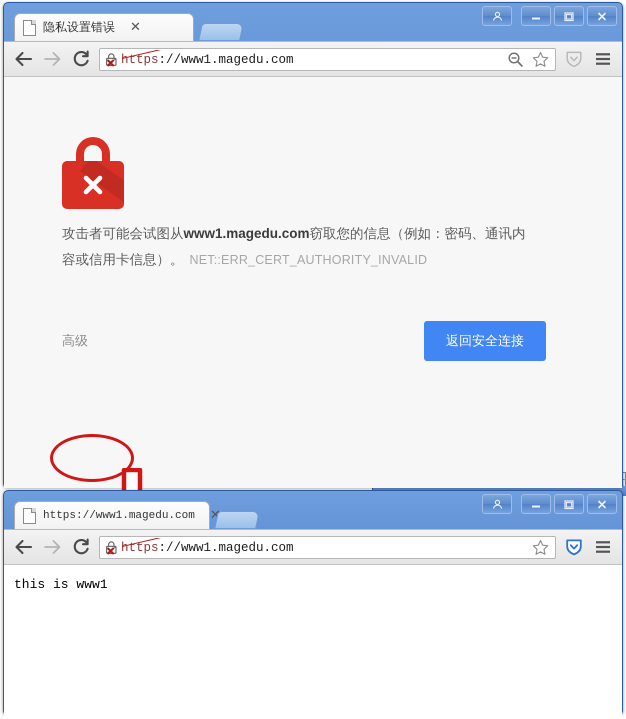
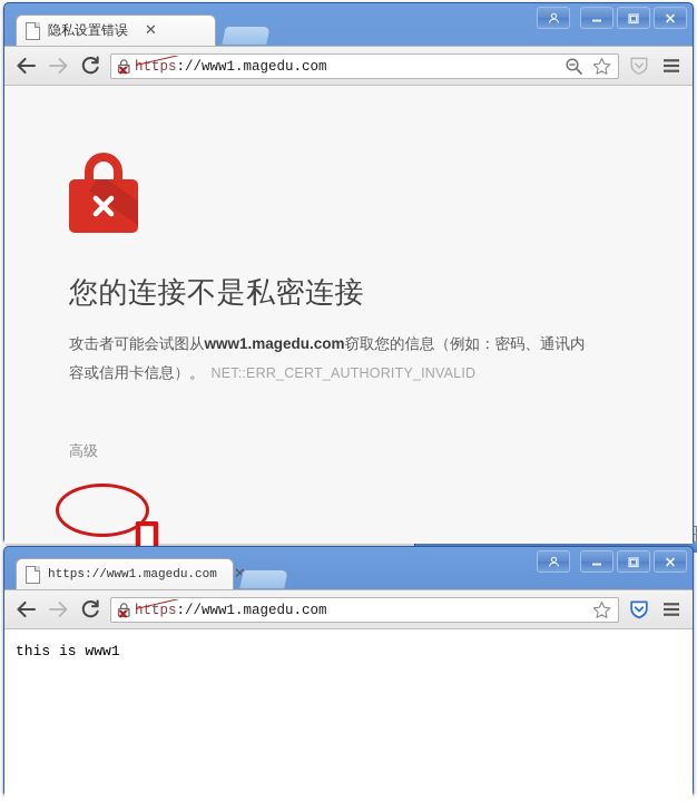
  隐私设置错误
  ✕
  https://www1.magedu.com
+ 您的连接不是私密连接
  攻击者可能会试图从www1.magedu.com窃取您的信息（例如：密码、通讯内容或信用卡信息）。 NET::ERR_CERT_AUTHORITY_INVALID
  高级
- 返回安全连接
  https://www1.magedu.com
  ✕
  https://www1.magedu.com
  this is www1
